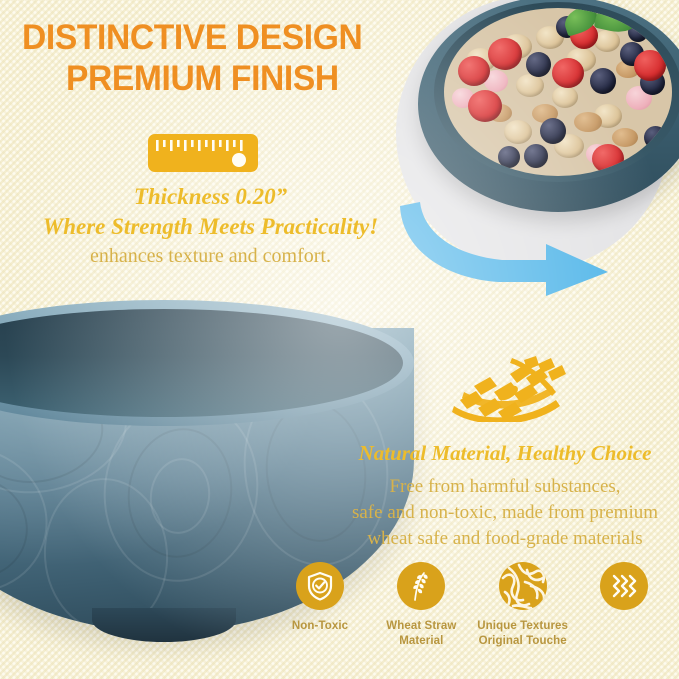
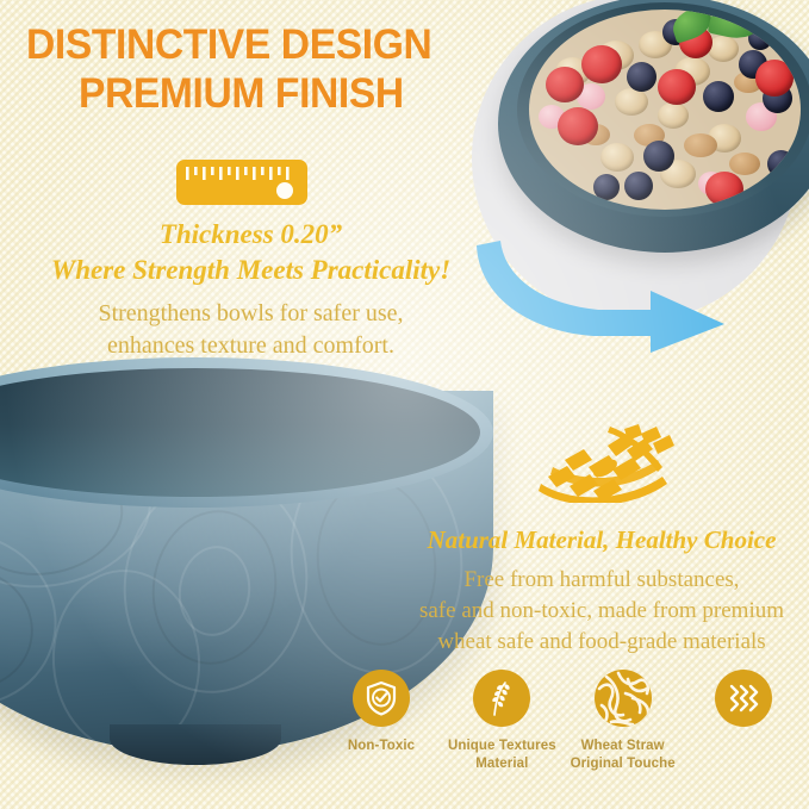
  DISTINCTIVE DESIGN
  PREMIUM FINISH
  Thickness 0.20”
  Where Strength Meets Practicality!
+ Strengthens bowls for safer use,
  enhances texture and comfort.
  Natural Material, Healthy Choice
  Free from harmful substances,
  safe and non-toxic, made from premium
  wheat safe and food-grade materials
  Non-Toxic
- Wheat Straw
+ Unique Textures
  Material
- Unique Textures
+ Wheat Straw
  Original Touche
